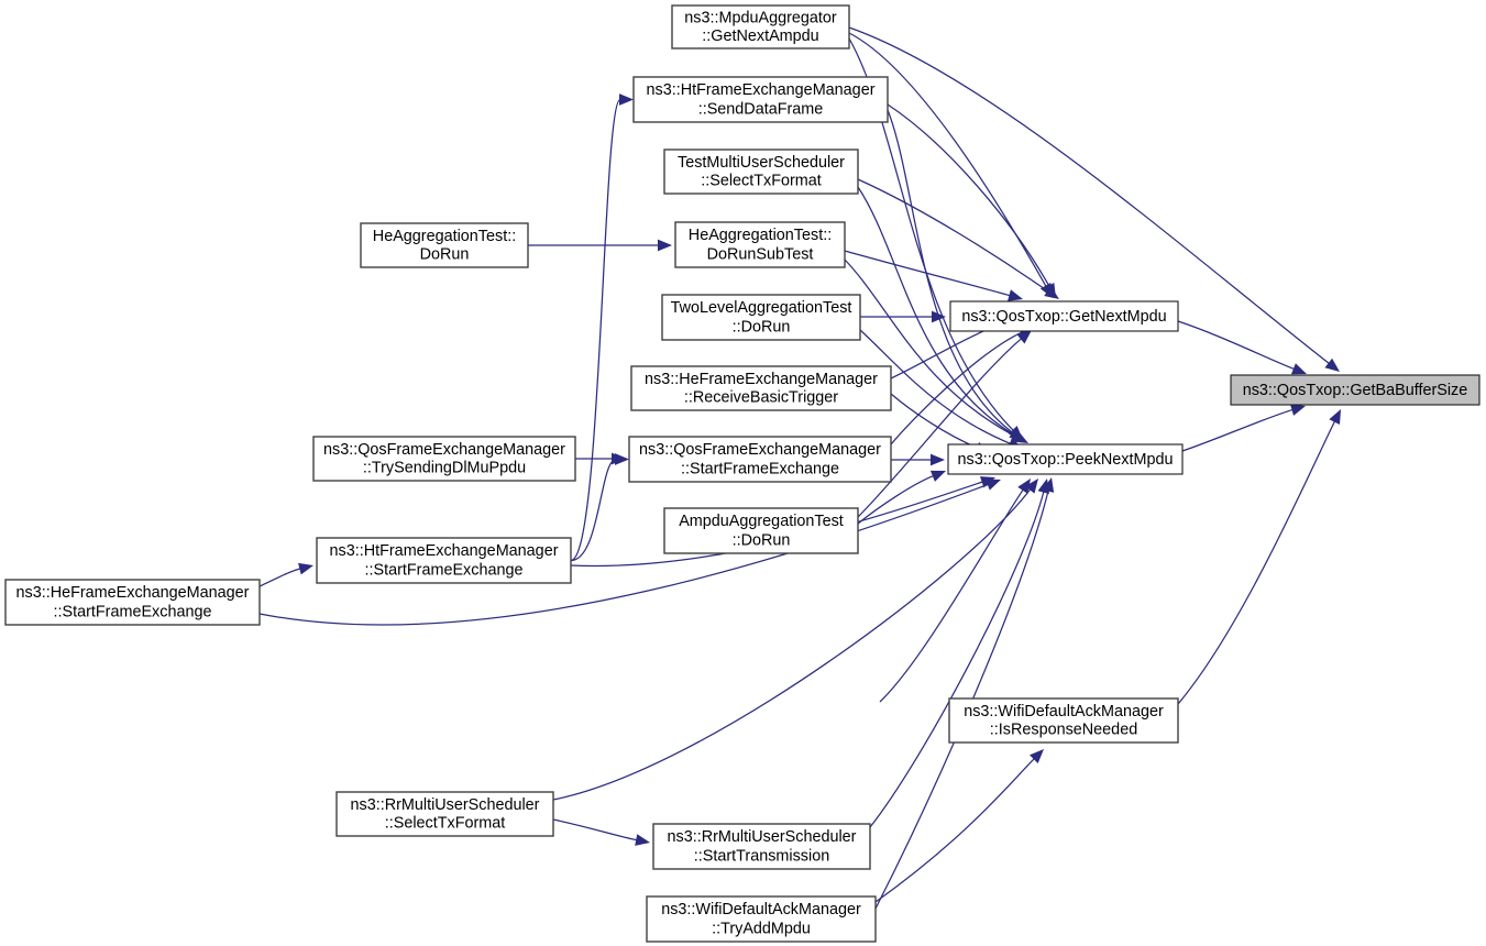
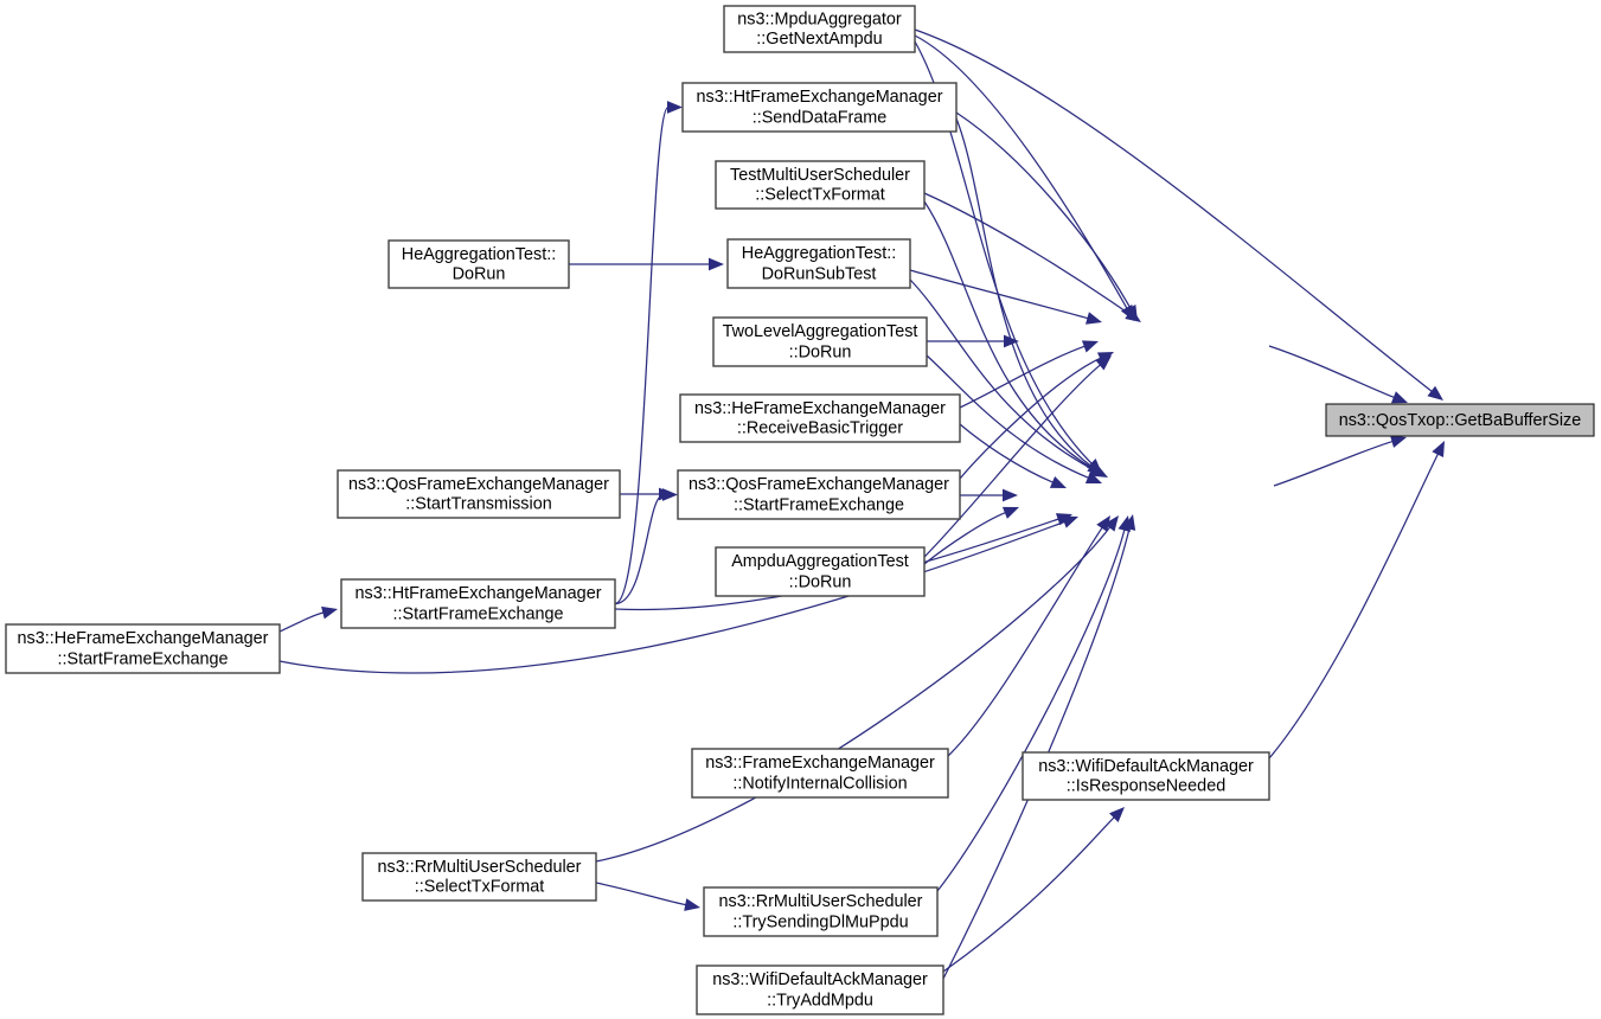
  ns3::MpduAggregator
  ::GetNextAmpdu
  ns3::HtFrameExchangeManager
  ::SendDataFrame
  TestMultiUserScheduler
  ::SelectTxFormat
  HeAggregationTest::
  DoRun
  HeAggregationTest::
  DoRunSubTest
  TwoLevelAggregationTest
  ::DoRun
  ns3::HeFrameExchangeManager
  ::ReceiveBasicTrigger
  ns3::QosFrameExchangeManager
- ::TrySendingDlMuPpdu
+ ::StartTransmission
  ns3::QosFrameExchangeManager
  ::StartFrameExchange
  AmpduAggregationTest
  ::DoRun
  ns3::HtFrameExchangeManager
  ::StartFrameExchange
  ns3::HeFrameExchangeManager
  ::StartFrameExchange
+ ns3::FrameExchangeManager
+ ::NotifyInternalCollision
  ns3::WifiDefaultAckManager
  ::IsResponseNeeded
  ns3::RrMultiUserScheduler
  ::SelectTxFormat
  ns3::RrMultiUserScheduler
- ::StartTransmission
+ ::TrySendingDlMuPpdu
  ns3::WifiDefaultAckManager
  ::TryAddMpdu
- ns3::QosTxop::GetNextMpdu
- ns3::QosTxop::PeekNextMpdu
  ns3::QosTxop::GetBaBufferSize
